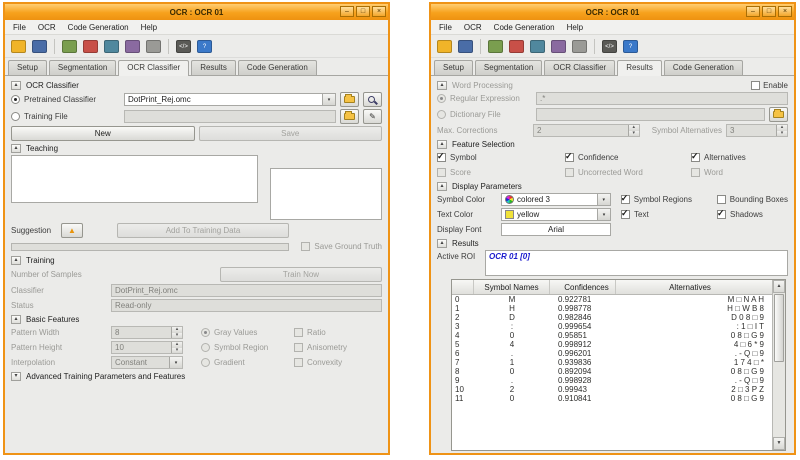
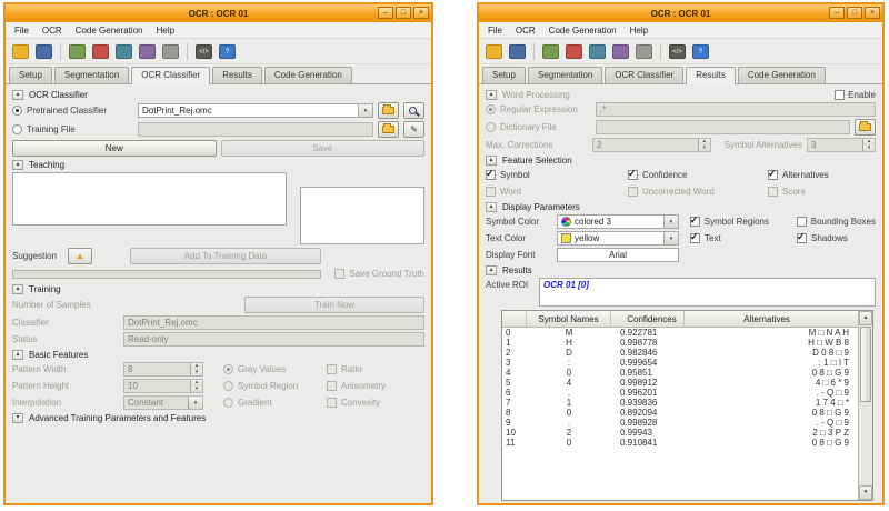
  OCR : OCR 01
  File
  OCR
  Code Generation
  Help
  Setup
  Segmentation
  OCR Classifier
  Results
  Code Generation
  OCR Classifier
  Pretrained Classifier
  DotPrint_Rej.omc
  Training File
  ✎
  New
  Save
  Teaching
  Suggestion
  ▲
  Add To Training Data
  Save Ground Truth
  Training
  Number of Samples
  Train Now
  Classifier
  DotPrint_Rej.omc
  Status
  Read-only
  Basic Features
  Pattern Width
  8
  Gray Values
  Ratio
  Pattern Height
  10
  Symbol Region
  Anisometry
  Interpolation
  Constant
  Gradient
  Convexity
  Advanced Training Parameters and Features
  OCR : OCR 01
  File
  OCR
  Code Generation
  Help
  Setup
  Segmentation
  OCR Classifier
  Results
  Code Generation
  Word Processing
  Enable
  Regular Expression
  .*
  Dictionary File
  Max. Corrections
  2
  Symbol Alternatives
  3
  Feature Selection
  ✓
  Symbol
  ✓
  Confidence
  ✓
  Alternatives
- Score
+ Word
  Uncorrected Word
- Word
+ Score
  Display Parameters
  Symbol Color
  colored 3
  ✓
  Symbol Regions
  Bounding Boxes
  Text Color
  yellow
  ✓
  Text
  ✓
  Shadows
  Display Font
  Arial
  Results
  Active ROI
  OCR 01 [0]
  Symbol Names
  Confidences
  Alternatives
  0
  M
  0.922781
  M □ N A H
  1
  H
  0.998778
  H □ W B 8
  2
  D
  0.982846
  D 0 8 □ 9
  3
  :
  0.999654
  : 1 □ I T
  4
  0
  0.95851
  0 8 □ G 9
  5
  4
  0.998912
  4 □ 6 * 9
  6
  .
  0.996201
  . - Q □ 9
  7
  1
  0.939836
  1 7 4 □ *
  8
  0
  0.892094
  0 8 □ G 9
  9
  .
  0.998928
  . - Q □ 9
  10
  2
  0.99943
  2 □ 3 P Z
  11
  0
  0.910841
  0 8 □ G 9
